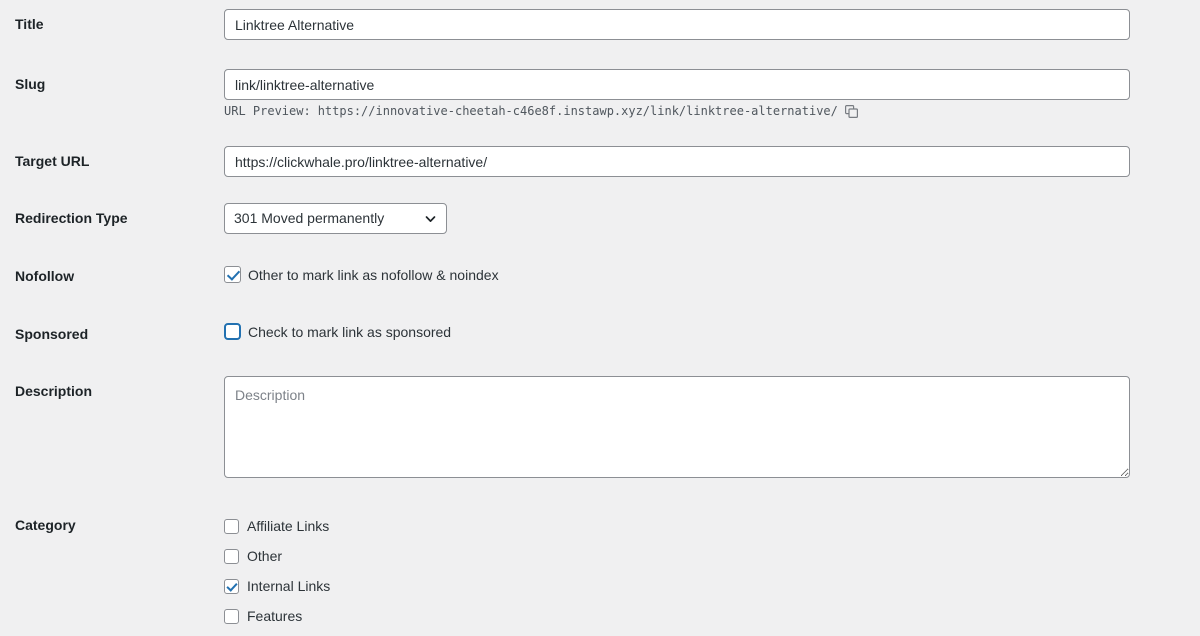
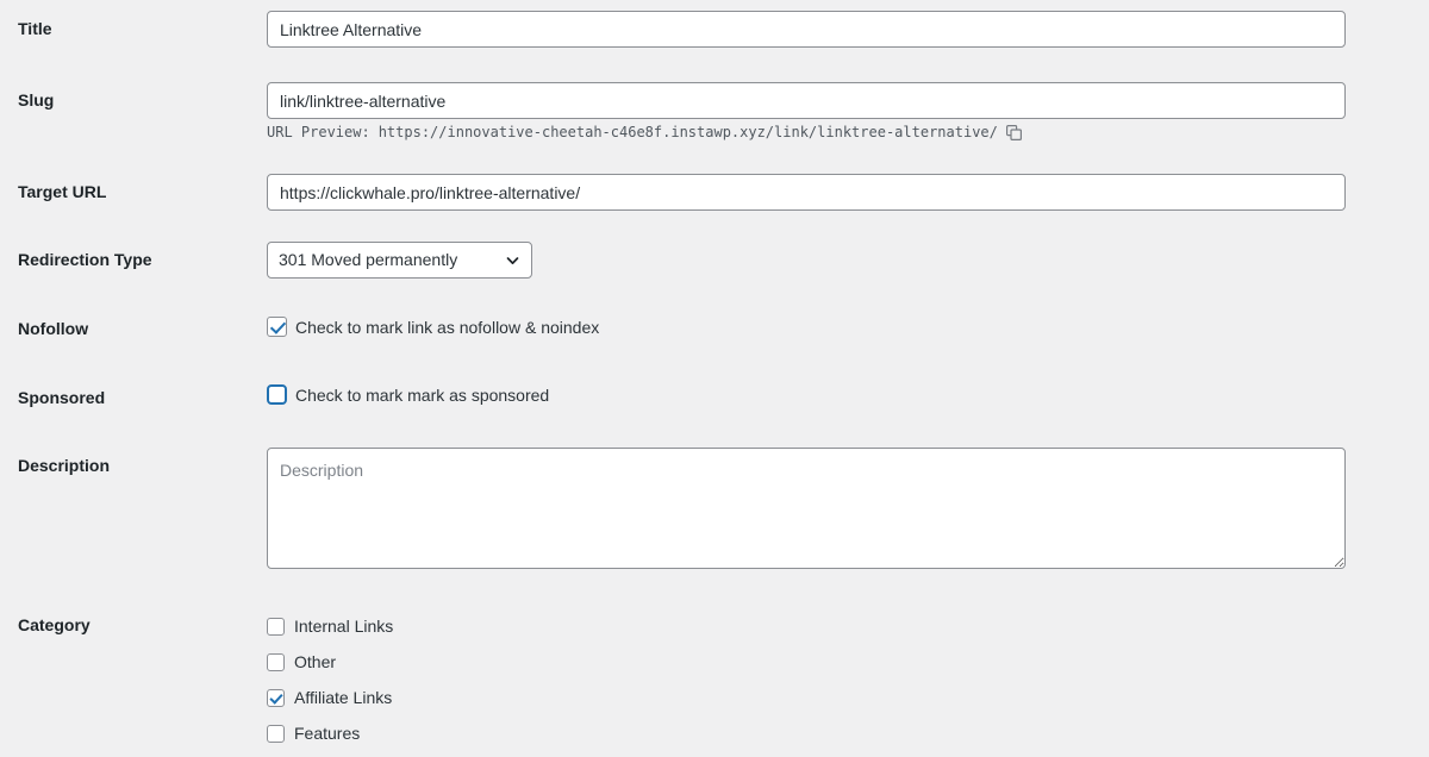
  Title
  Linktree Alternative
  Slug
  link/linktree-alternative
  URL Preview:
  https://innovative-cheetah-c46e8f.instawp.xyz/link/linktree-alternative/
  Target URL
  https://clickwhale.pro/linktree-alternative/
  Redirection Type
  301 Moved permanently
  Nofollow
- Other to mark link as nofollow & noindex
+ Check to mark link as nofollow & noindex
  Sponsored
- Check to mark link as sponsored
+ Check to mark mark as sponsored
  Description
  Description
  Category
- Affiliate Links
+ Internal Links
  Other
- Internal Links
+ Affiliate Links
  Features
